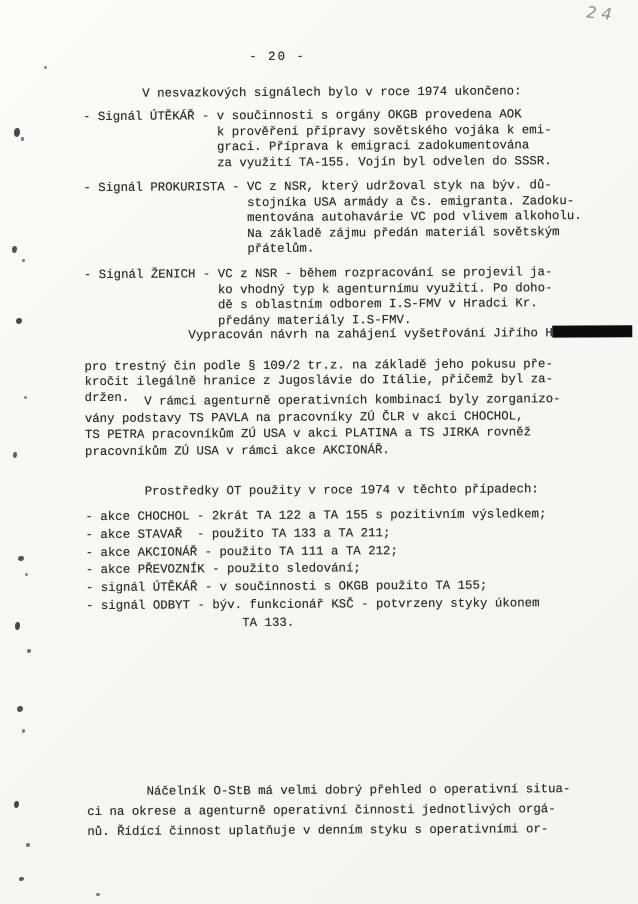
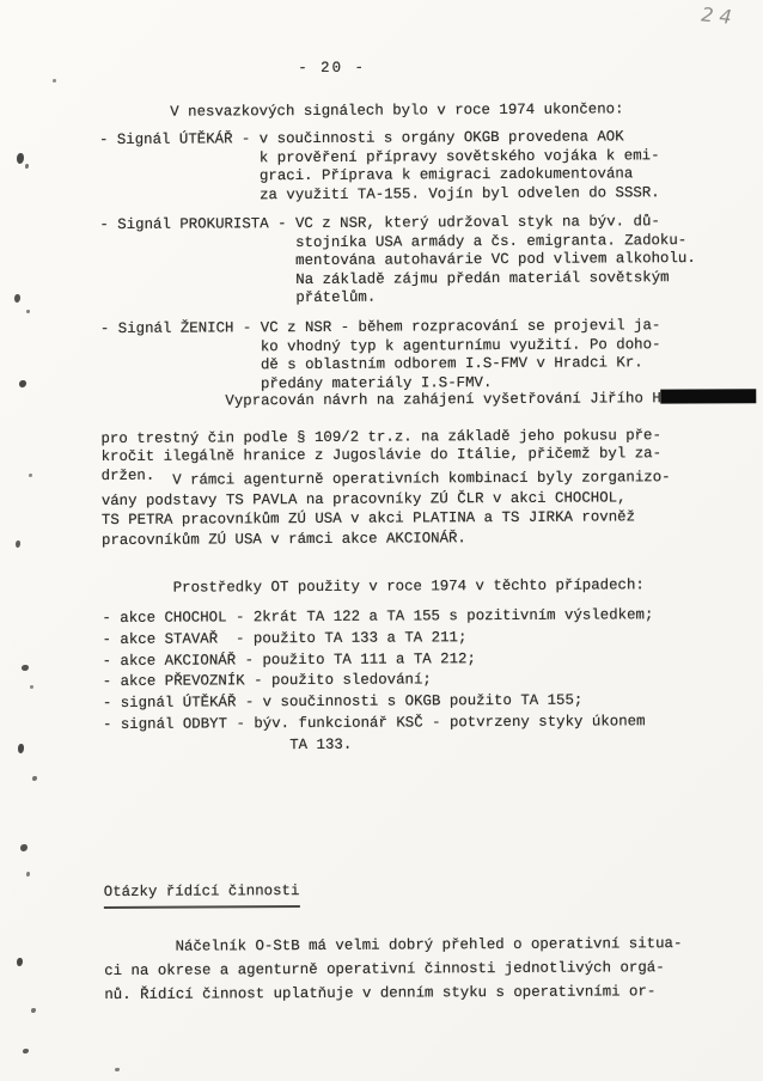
  - 20 -
  V nesvazkových signálech bylo v roce 1974 ukončeno:
  - Signál ÚTĚKÁŘ - v součinnosti s orgány OKGB provedena AOK
  k prověření přípravy sovětského vojáka k emi-
  graci. Příprava k emigraci zadokumentována
  za využití TA-155. Vojín byl odvelen do SSSR.
  - Signál PROKURISTA - VC z NSR, který udržoval styk na býv. dů-
  stojníka USA armády a čs. emigranta. Zadoku-
  mentována autohavárie VC pod vlivem alkoholu.
  Na základě zájmu předán materiál sovětským
  přátelům.
  - Signál ŽENICH - VC z NSR - během rozpracování se projevil ja-
  ko vhodný typ k agenturnímu využití. Po doho-
  dě s oblastním odborem I.S-FMV v Hradci Kr.
  předány materiály I.S-FMV.
  Vypracován návrh na zahájení vyšetřování Jiřího H
  pro trestný čin podle § 109/2 tr.z. na základě jeho pokusu pře-
  kročit ilegálně hranice z Jugoslávie do Itálie, přičemž byl za-
  držen.
  V rámci agenturně operativních kombinací byly zorganizo-
  vány podstavy TS PAVLA na pracovníky ZÚ ČLR v akci CHOCHOL,
  TS PETRA pracovníkům ZÚ USA v akci PLATINA a TS JIRKA rovněž
  pracovníkům ZÚ USA v rámci akce AKCIONÁŘ.
  Prostředky OT použity v roce 1974 v těchto případech:
  - akce CHOCHOL - 2krát TA 122 a TA 155 s pozitivním výsledkem;
  - akce STAVAŘ - použito TA 133 a TA 211;
  - akce AKCIONÁŘ - použito TA 111 a TA 212;
  - akce PŘEVOZNÍK - použito sledování;
  - signál ÚTĚKÁŘ - v součinnosti s OKGB použito TA 155;
  - signál ODBYT - býv. funkcionář KSČ - potvrzeny styky úkonem
  TA 133.
+ Otázky řídící činnosti
  Náčelník O-StB má velmi dobrý přehled o operativní situa-
  ci na okrese a agenturně operativní činnosti jednotlivých orgá-
  nů. Řídící činnost uplatňuje v denním styku s operativními or-
